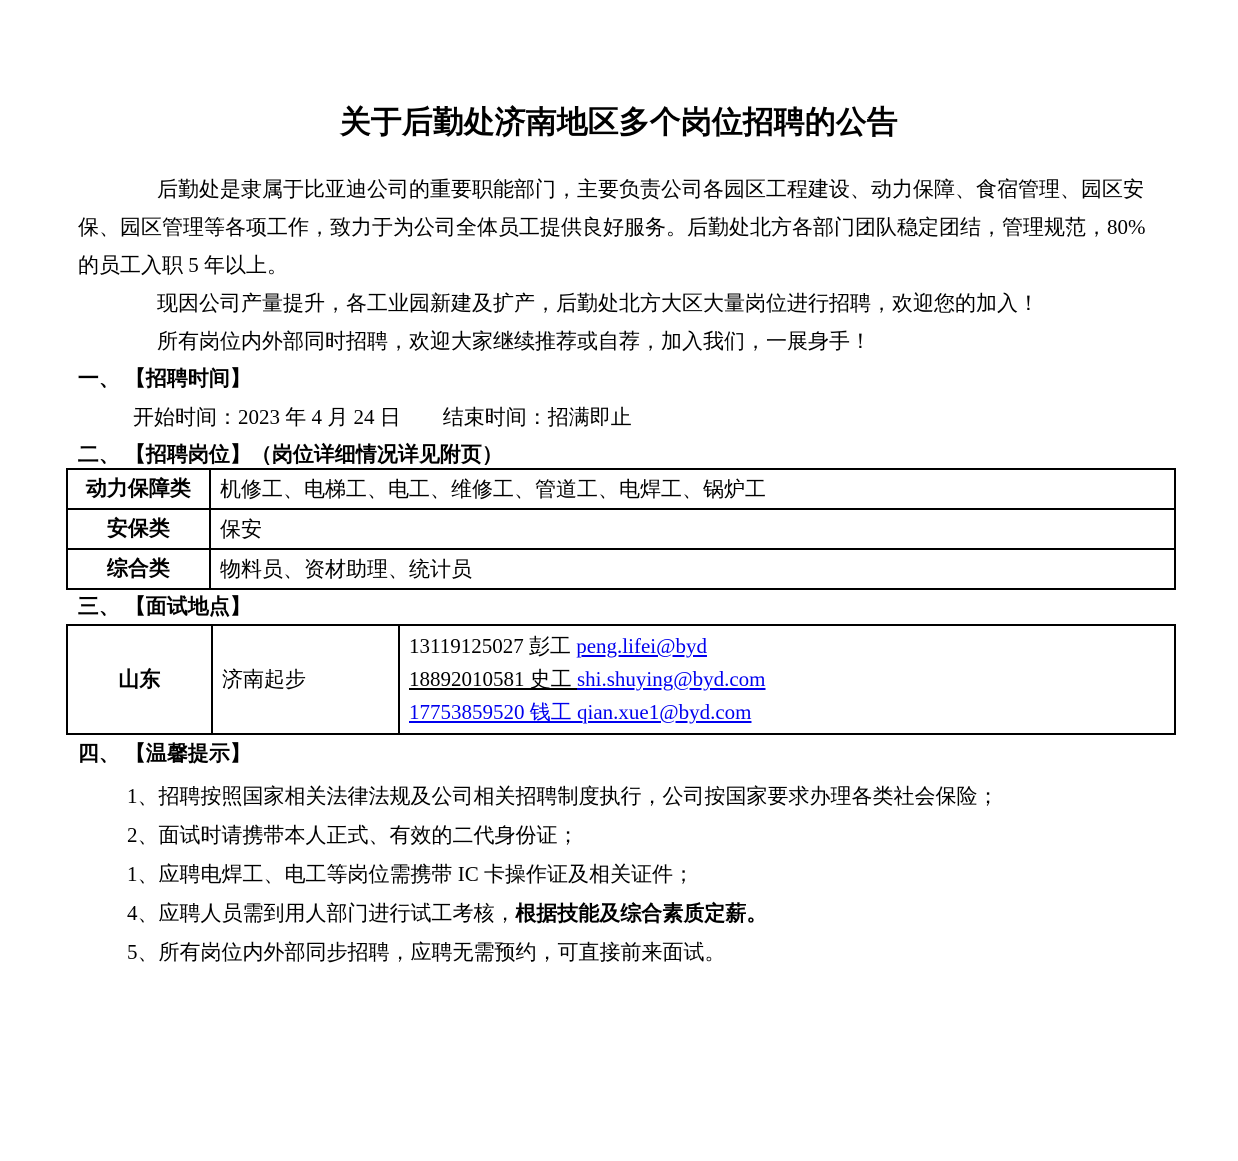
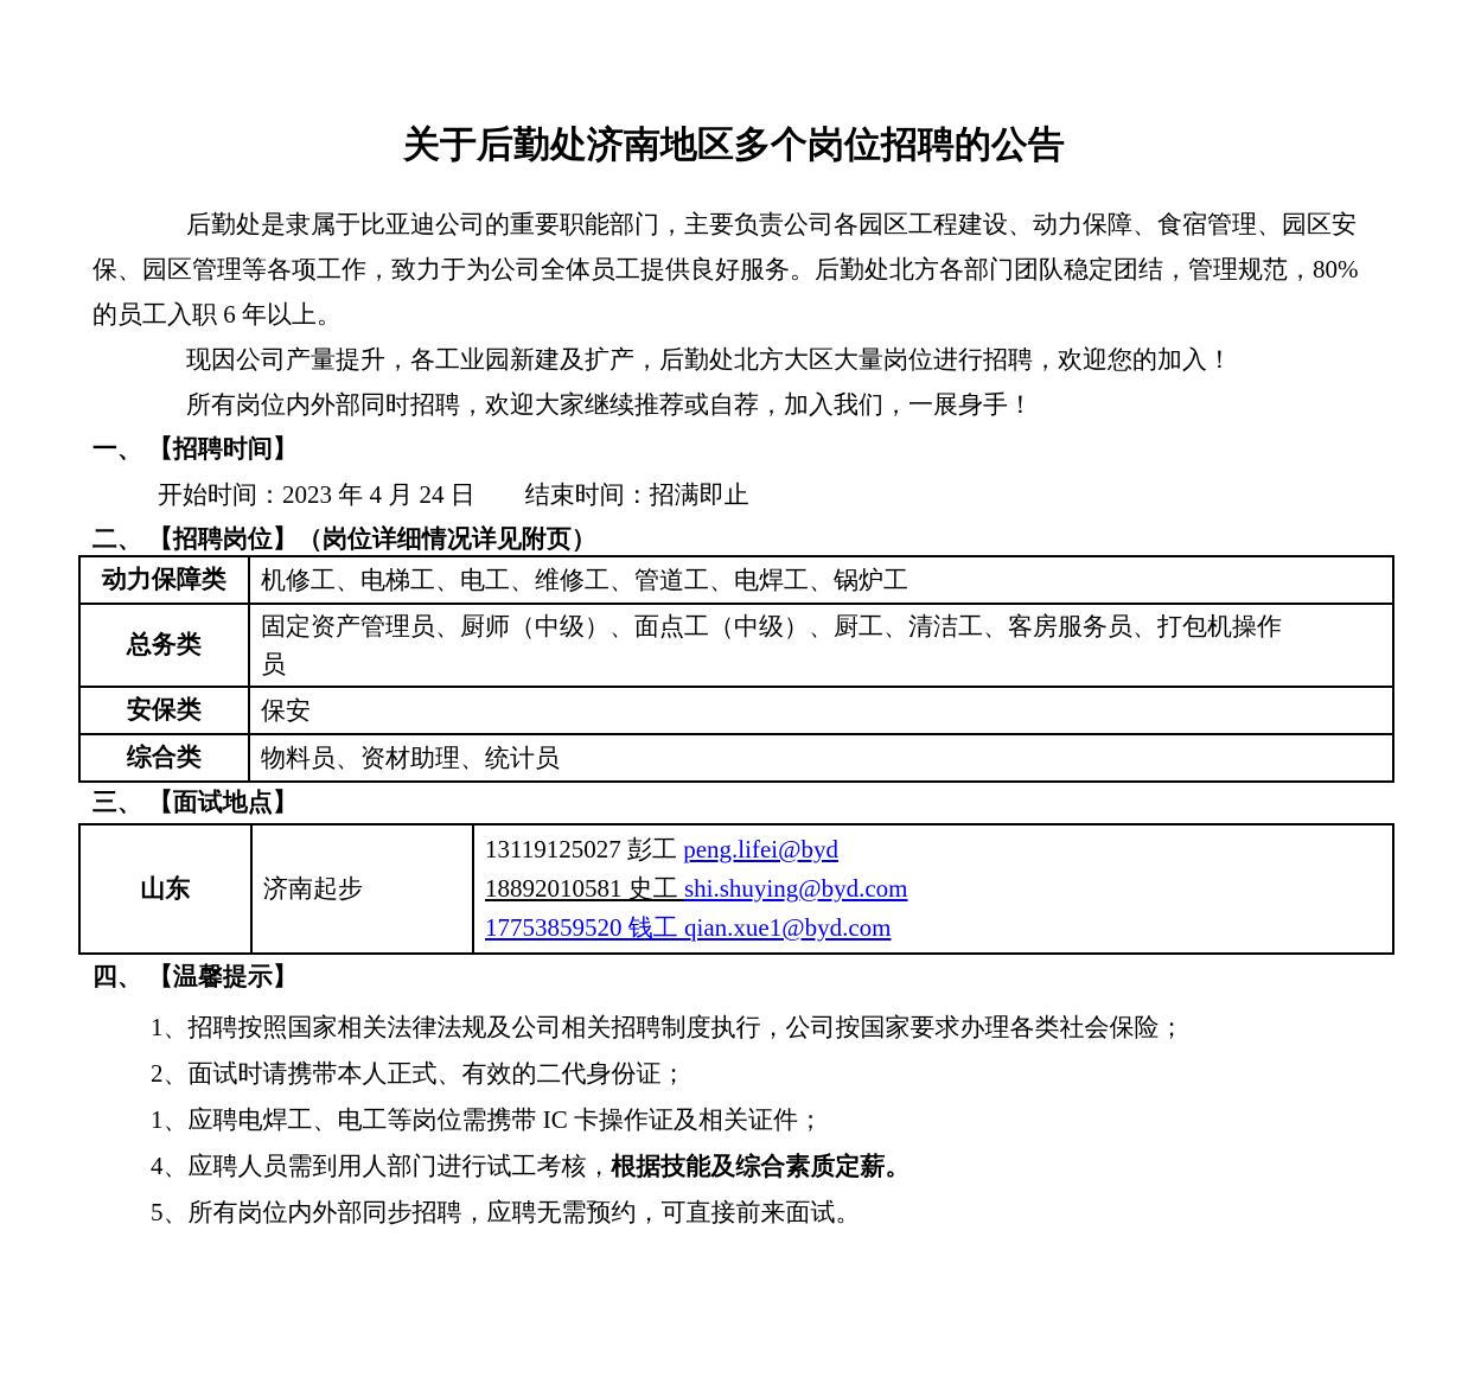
  关于后勤处济南地区多个岗位招聘的公告
- 后勤处是隶属于比亚迪公司的重要职能部门，主要负责公司各园区工程建设、动力保障、食宿管理、园区安保、园区管理等各项工作，致力于为公司全体员工提供良好服务。后勤处北方各部门团队稳定团结，管理规范，80%的员工入职 5 年以上。
+ 后勤处是隶属于比亚迪公司的重要职能部门，主要负责公司各园区工程建设、动力保障、食宿管理、园区安保、园区管理等各项工作，致力于为公司全体员工提供良好服务。后勤处北方各部门团队稳定团结，管理规范，80%的员工入职 6 年以上。
  现因公司产量提升，各工业园新建及扩产，后勤处北方大区大量岗位进行招聘，欢迎您的加入！
  所有岗位内外部同时招聘，欢迎大家继续推荐或自荐，加入我们，一展身手！
  一、 【招聘时间】
  开始时间：2023 年 4 月 24 日 结束时间：招满即止
  二、 【招聘岗位】（岗位详细情况详见附页）
  动力保障类	机修工、电梯工、电工、维修工、管道工、电焊工、锅炉工
+ 总务类	固定资产管理员、厨师（中级）、面点工（中级）、厨工、清洁工、客房服务员、打包机操作员
  安保类	保安
  综合类	物料员、资材助理、统计员
  三、 【面试地点】
  山东	济南起步	13119125027 彭工 peng.lifei@byd 18892010581 史工 shi.shuying@byd.com 17753859520 钱工 qian.xue1@byd.com
  四、 【温馨提示】
  1、招聘按照国家相关法律法规及公司相关招聘制度执行，公司按国家要求办理各类社会保险；
  2、面试时请携带本人正式、有效的二代身份证；
  1、应聘电焊工、电工等岗位需携带 IC 卡操作证及相关证件；
  4、应聘人员需到用人部门进行试工考核，根据技能及综合素质定薪。
  5、所有岗位内外部同步招聘，应聘无需预约，可直接前来面试。
